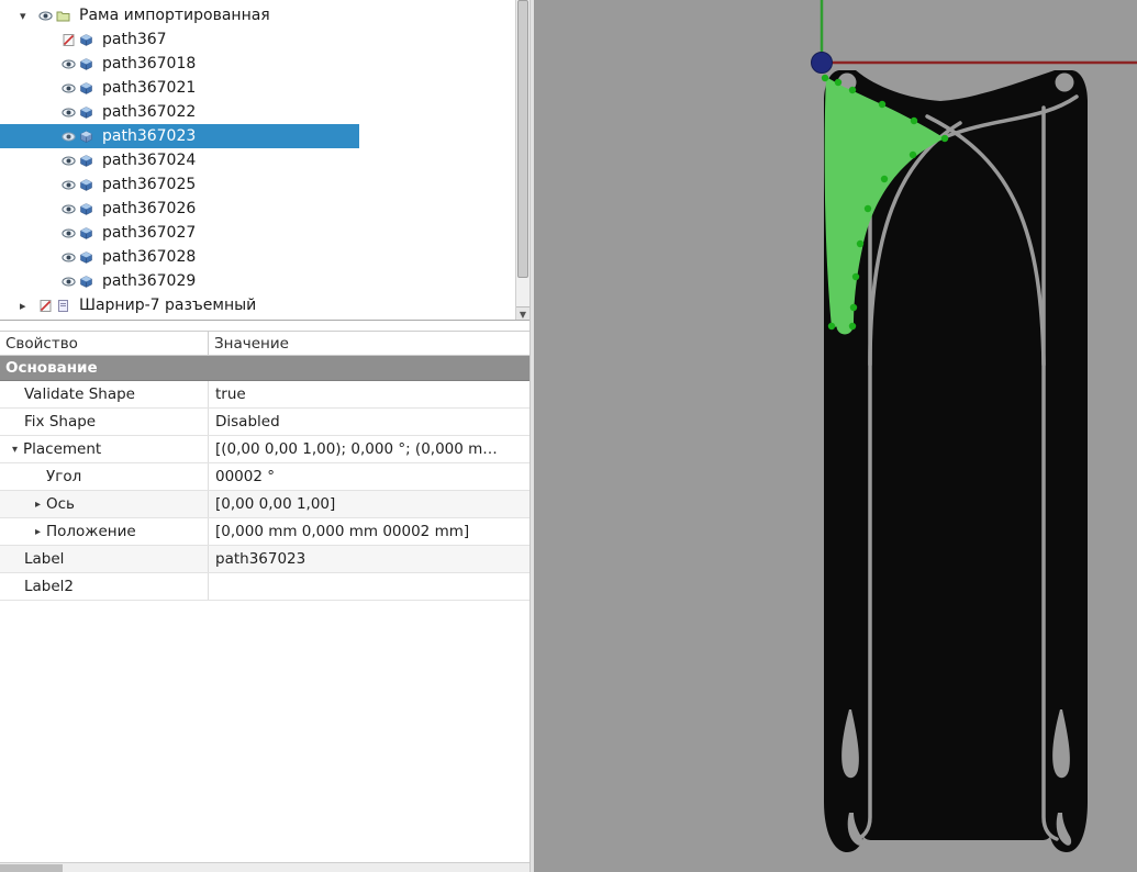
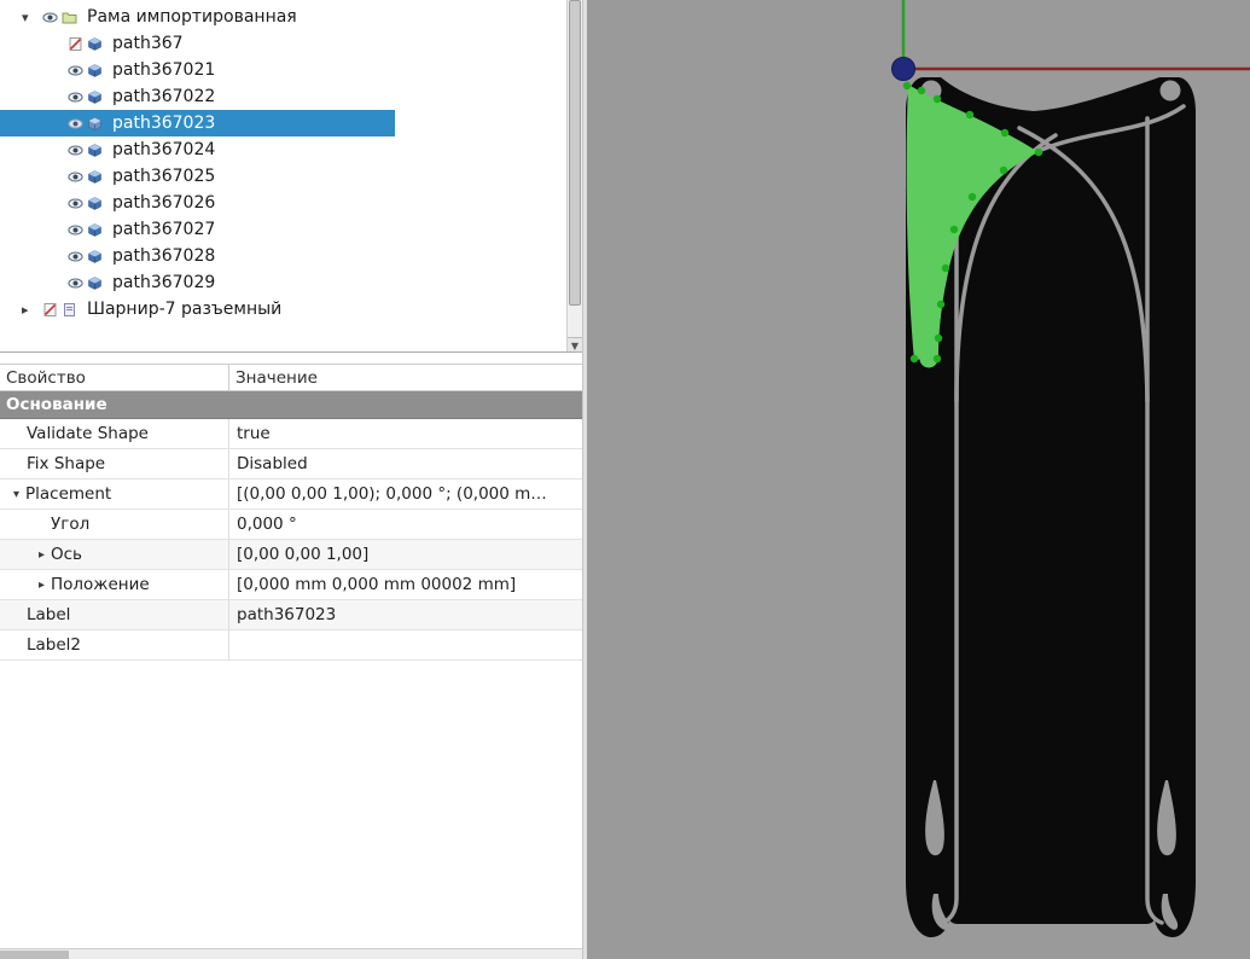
  ▾
  Рама импортированная
  path367
- path367018
  path367021
  path367022
  path367023
  path367024
  path367025
  path367026
  path367027
  path367028
  path367029
  ▸
  Шарнир-7 разъемный
  ▼
  Свойство
  Значение
  Основание
  Validate Shape
  true
  Fix Shape
  Disabled
  ▾
  Placement
  [(0,00 0,00 1,00); 0,000 °; (0,000 m…
  Угол
- 00002 °
+ 0,000 °
  ▸
  Ось
  [0,00 0,00 1,00]
  ▸
  Положение
  [0,000 mm 0,000 mm 00002 mm]
  Label
  path367023
  Label2
